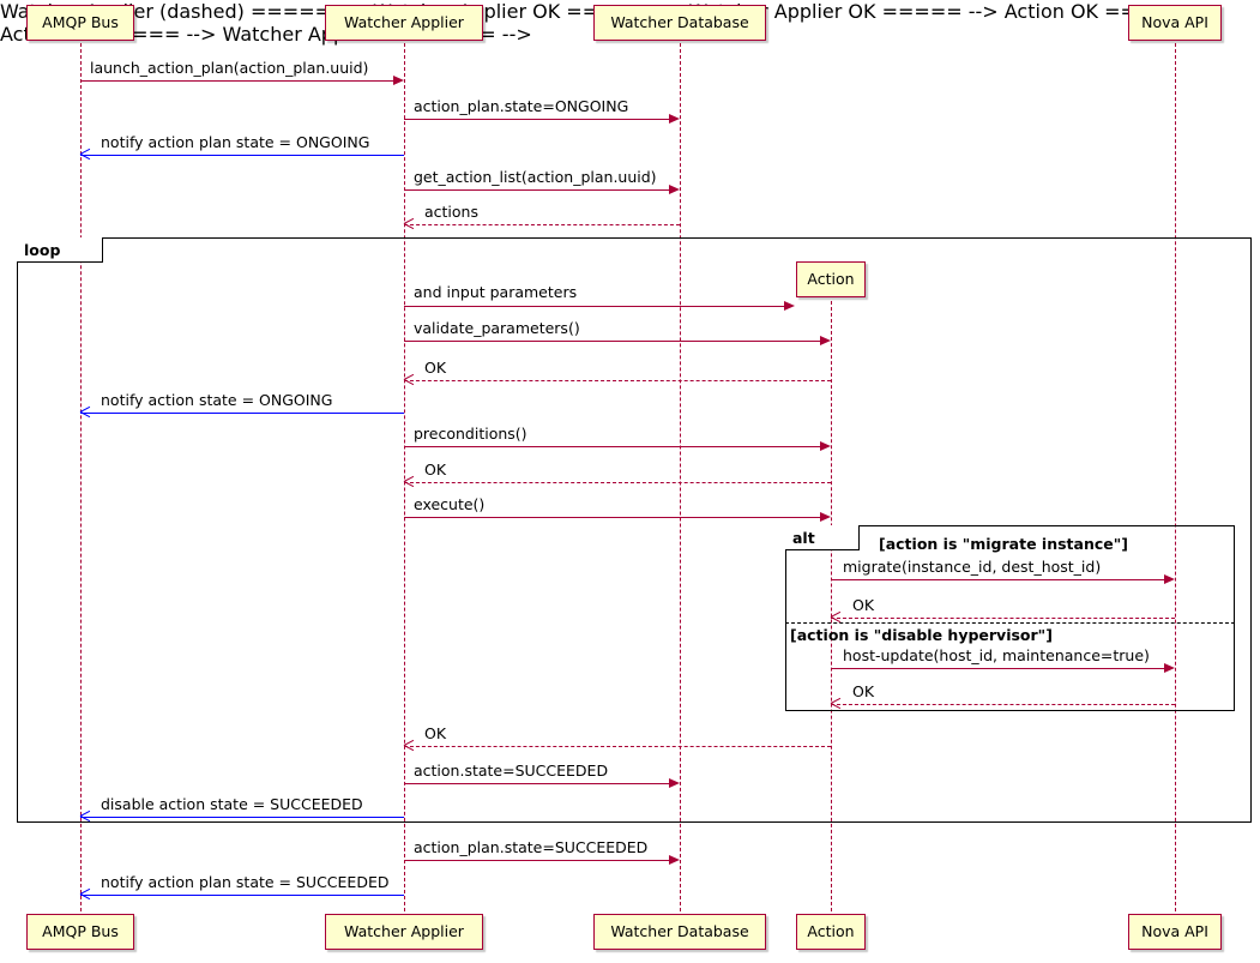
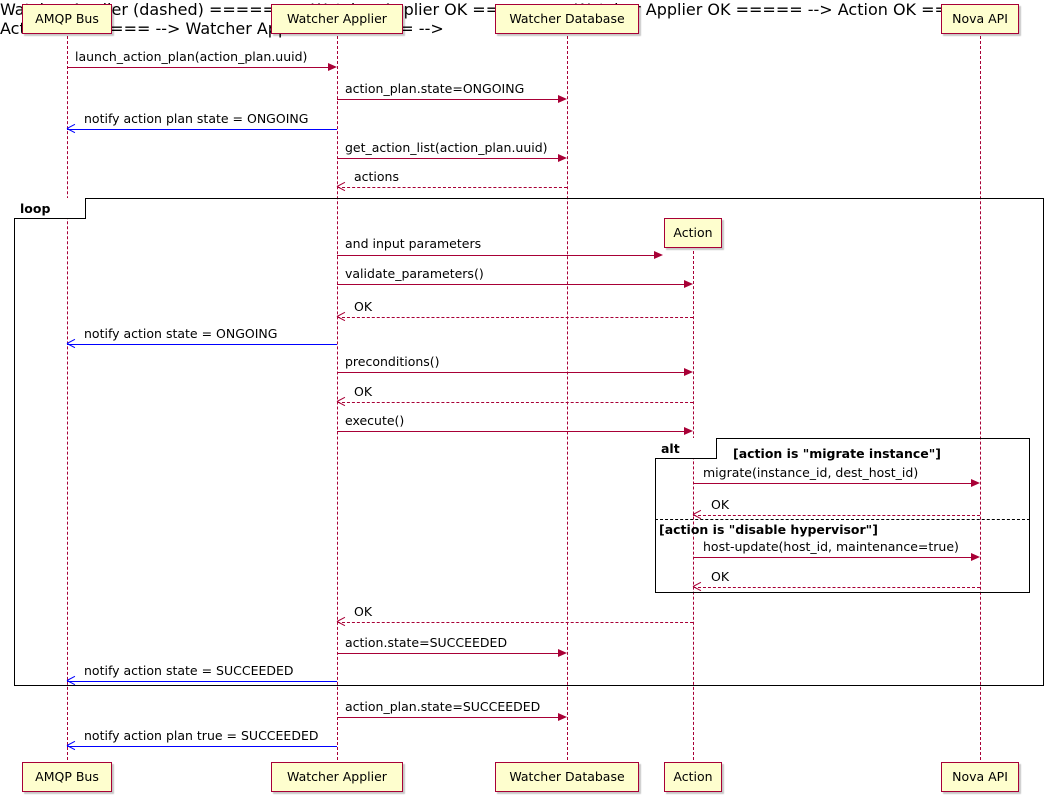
  loop
  alt
  [action is "migrate instance"]
  [action is "disable hypervisor"]
  AMQP Bus
  Watcher Applier
  Watcher Database
  Action
  Nova API
  AMQP Bus
  Watcher Applier
  Watcher Database
  Action
  Nova API
  launch_action_plan(action_plan.uuid)
  action_plan.state=ONGOING
  notify action plan state = ONGOING
  get_action_list(action_plan.uuid)
  Watcher Applier (dashed) ===== -->
  actions
  and input parameters
  validate_parameters()
  Watcher Applier OK ===== -->
  OK
  notify action state = ONGOING
  preconditions()
  Watcher Applier OK ===== -->
  OK
  execute()
  migrate(instance_id, dest_host_id)
  Action OK ===== -->
  OK
  host-update(host_id, maintenance=true)
  Action OK ===== -->
  OK
  Watcher Applier OK ===== -->
  OK
  action.state=SUCCEEDED
- disable action state = SUCCEEDED
+ notify action state = SUCCEEDED
  action_plan.state=SUCCEEDED
- notify action plan state = SUCCEEDED
+ notify action plan true = SUCCEEDED
